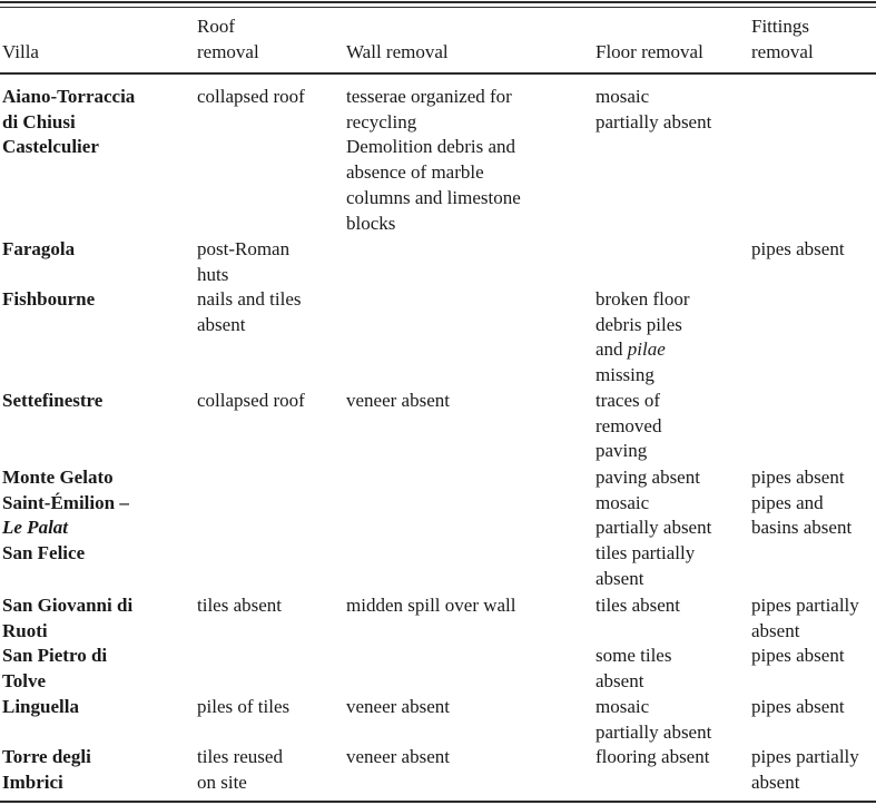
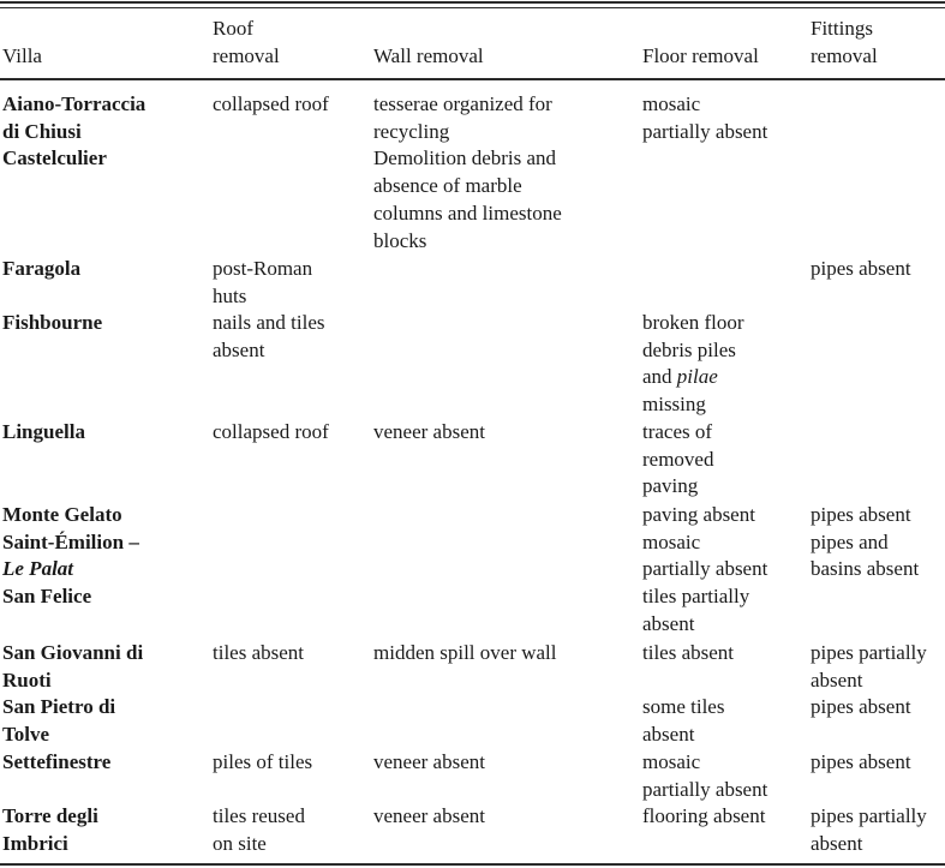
  Villa
  Roof
  removal
  Wall removal
  Floor removal
  Fittings
  removal
  Aiano-Torraccia
  di Chiusi
  Castelculier
  collapsed roof
  tesserae organized for
  recycling
  Demolition debris and
  absence of marble
  columns and limestone
  blocks
  mosaic
  partially absent
  Faragola
  post-Roman
  huts
  pipes absent
  Fishbourne
  nails and tiles
  absent
  broken floor
  debris piles
  and pilae
  missing
- Settefinestre
+ Linguella
  collapsed roof
  veneer absent
  traces of
  removed
  paving
  Monte Gelato
  Saint-Émilion – Le Palat San Felice
  paving absent
  mosaic
  partially absent
  tiles partially
  absent
  pipes absent
  pipes and
  basins absent
  San Giovanni di
  Ruoti
  tiles absent
  midden spill over wall
  tiles absent
  pipes partially
  absent
  San Pietro di
  Tolve
  some tiles
  absent
  pipes absent
- Linguella
+ Settefinestre
  piles of tiles
  veneer absent
  mosaic
  partially absent
  pipes absent
  Torre degli
  Imbrici
  tiles reused
  on site
  veneer absent
  flooring absent
  pipes partially
  absent
